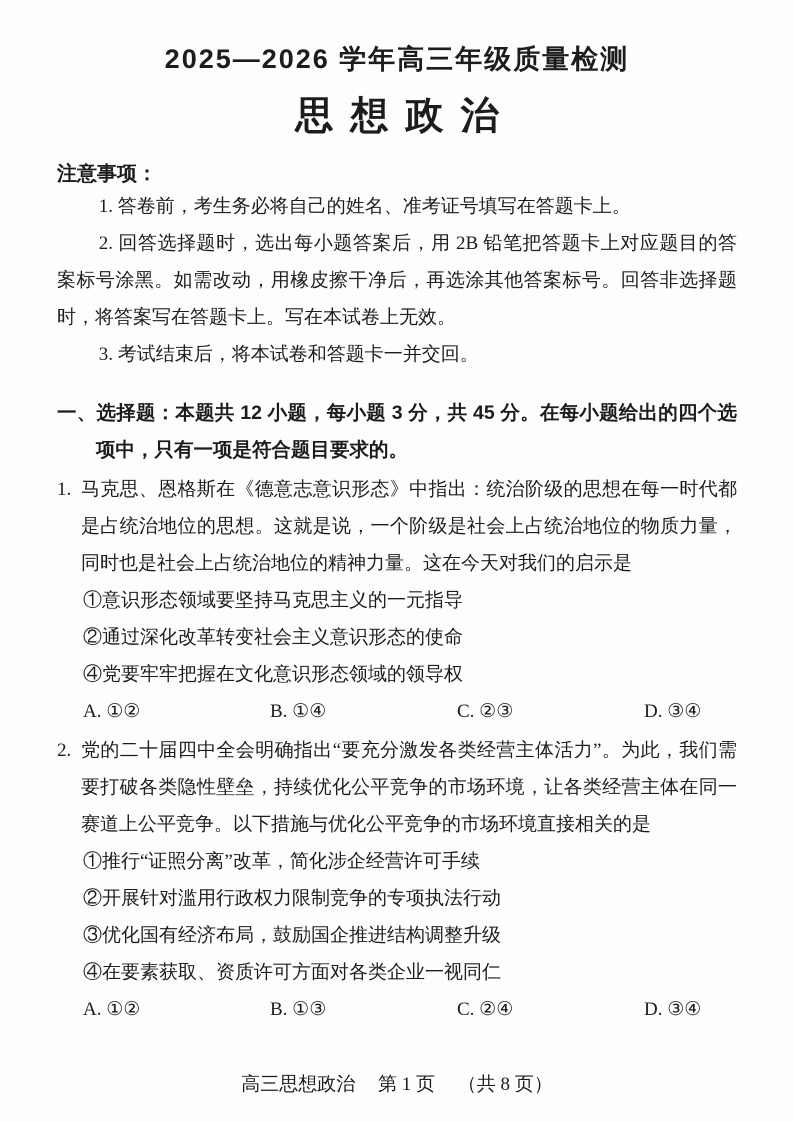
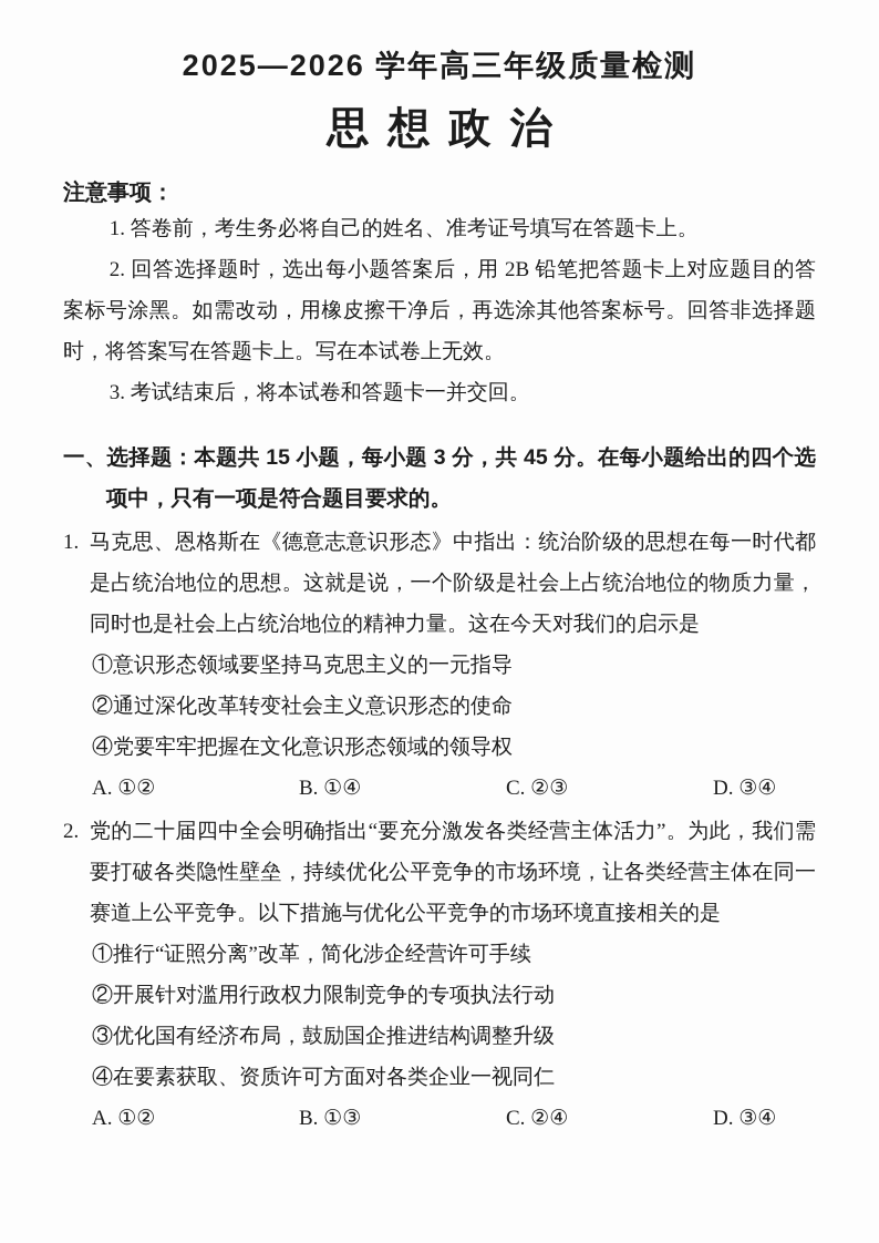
  2025—2026 学年高三年级质量检测
  思想政治
  注意事项：
  1. 答卷前，考生务必将自己的姓名、准考证号填写在答题卡上。
  2. 回答选择题时，选出每小题答案后，用 2B 铅笔把答题卡上对应题目的答案标号涂黑。如需改动，用橡皮擦干净后，再选涂其他答案标号。回答非选择题时，将答案写在答题卡上。写在本试卷上无效。
  3. 考试结束后，将本试卷和答题卡一并交回。
- 一、选择题：本题共 12 小题，每小题 3 分，共 45 分。在每小题给出的四个选项中，只有一项是符合题目要求的。
+ 一、选择题：本题共 15 小题，每小题 3 分，共 45 分。在每小题给出的四个选项中，只有一项是符合题目要求的。
  1.
  马克思、恩格斯在《德意志意识形态》中指出：统治阶级的思想在每一时代都是占统治地位的思想。这就是说，一个阶级是社会上占统治地位的物质力量，同时也是社会上占统治地位的精神力量。这在今天对我们的启示是
  ①意识形态领域要坚持马克思主义的一元指导
  ②通过深化改革转变社会主义意识形态的使命
  ④党要牢牢把握在文化意识形态领域的领导权
  A. ①②
  B. ①④
  C. ②③
  D. ③④
  2.
  党的二十届四中全会明确指出“要充分激发各类经营主体活力”。为此，我们需要打破各类隐性壁垒，持续优化公平竞争的市场环境，让各类经营主体在同一赛道上公平竞争。以下措施与优化公平竞争的市场环境直接相关的是
  ①推行“证照分离”改革，简化涉企经营许可手续
  ②开展针对滥用行政权力限制竞争的专项执法行动
  ③优化国有经济布局，鼓励国企推进结构调整升级
  ④在要素获取、资质许可方面对各类企业一视同仁
  A. ①②
  B. ①③
  C. ②④
  D. ③④
- 高三思想政治 第 1 页 （共 8 页）
